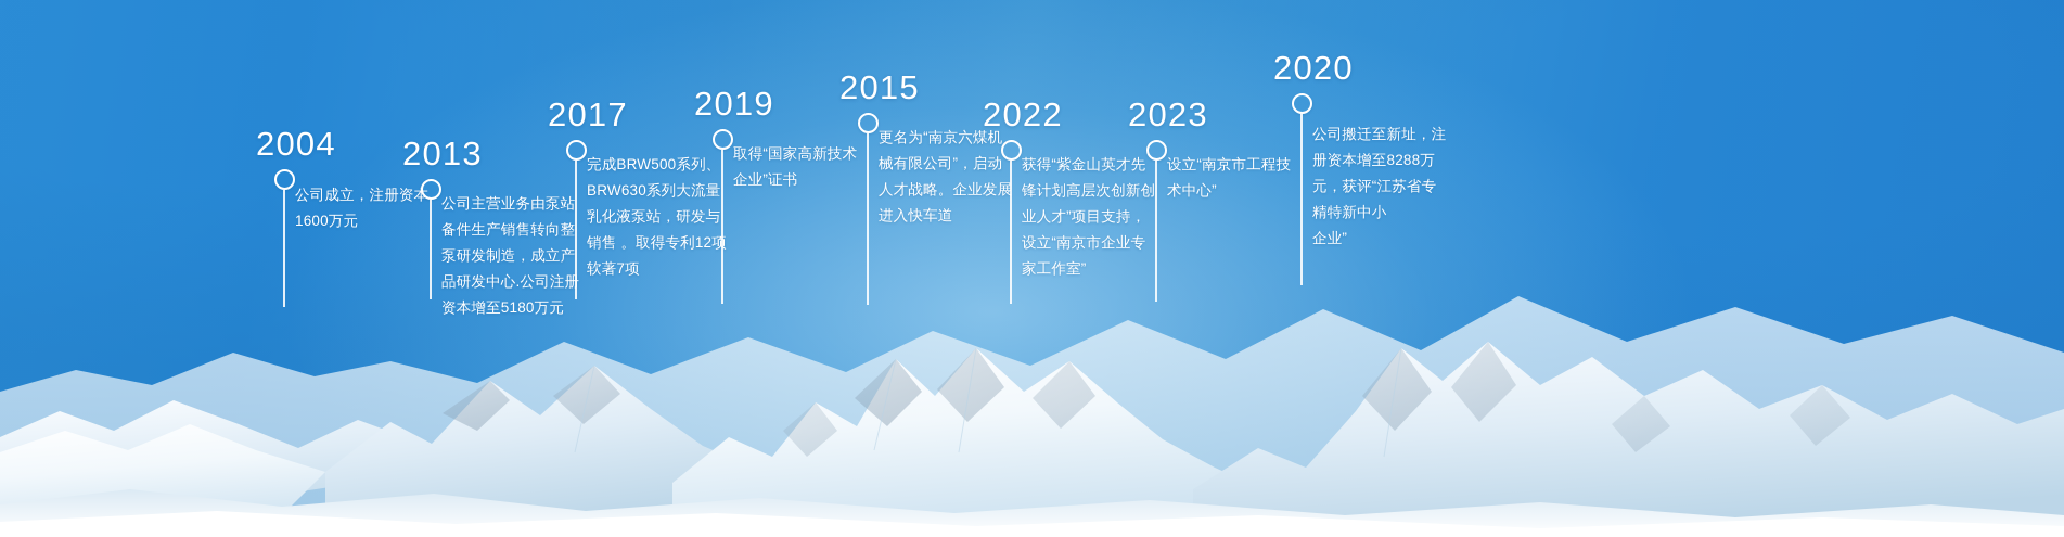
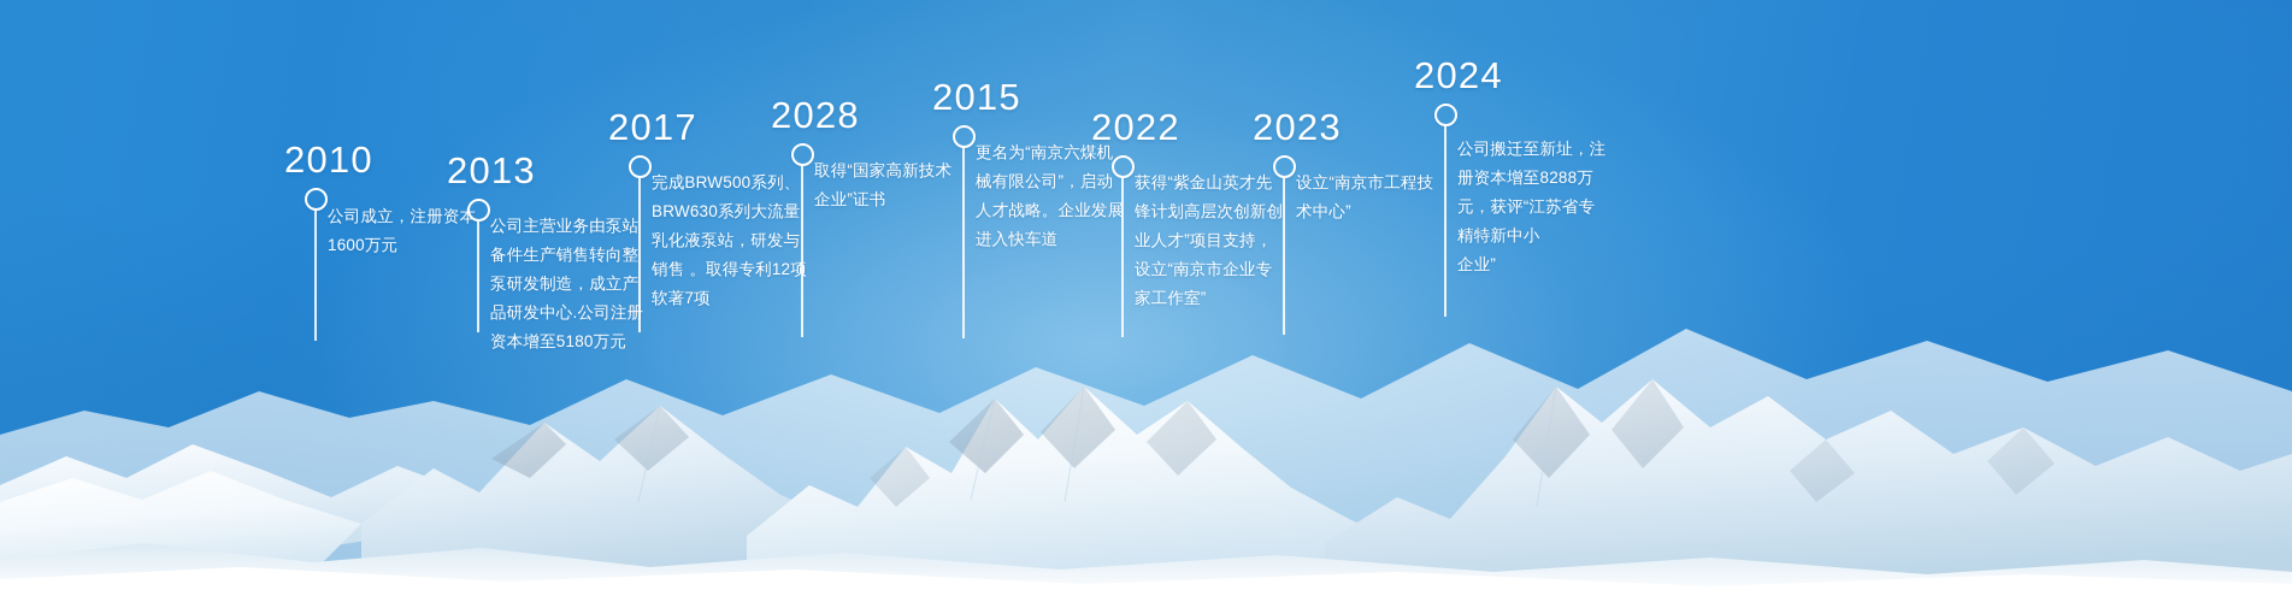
- 2004
+ 2010
  公司成立，注册资本
  1600万元
  2013
  公司主营业务由泵站
  备件生产销售转向整
  泵研发制造，成立产
  品研发中心.公司注册
  资本增至5180万元
  2017
  完成BRW500系列、
  BRW630系列大流量
  乳化液泵站，研发与
  销售 。取得专利12项
  软著7项
- 2019
+ 2028
  取得“国家高新技术
  企业”证书
  2015
  更名为“南京六煤机
  械有限公司”，启动
  人才战略。企业发展
  进入快车道
  2022
  获得“紫金山英才先
  锋计划高层次创新创
  业人才”项目支持，
  设立“南京市企业专
  家工作室”
  2023
  设立“南京市工程技
  术中心”
- 2020
+ 2024
  公司搬迁至新址，注
  册资本增至8288万
  元，获评“江苏省专
  精特新中小
  企业”
